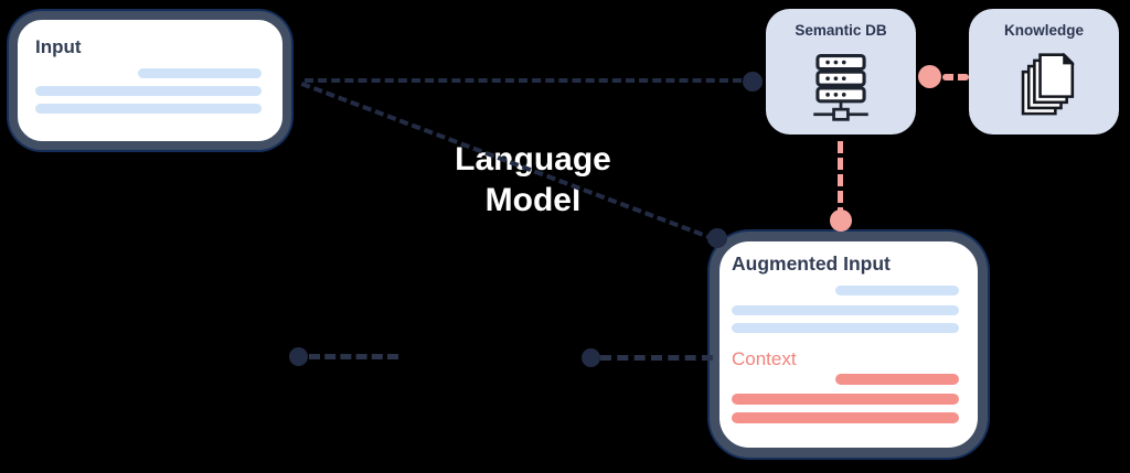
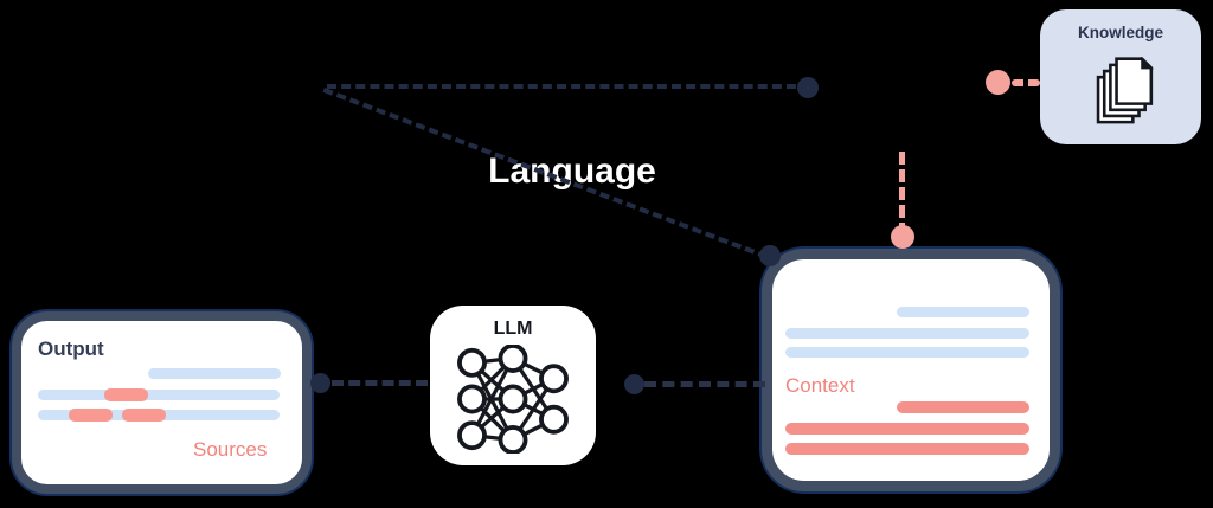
  Language
- Model
- Input
- Semantic DB
  Knowledge
- Augmented Input
  Context
+ LLM
+ Output
+ Sources
